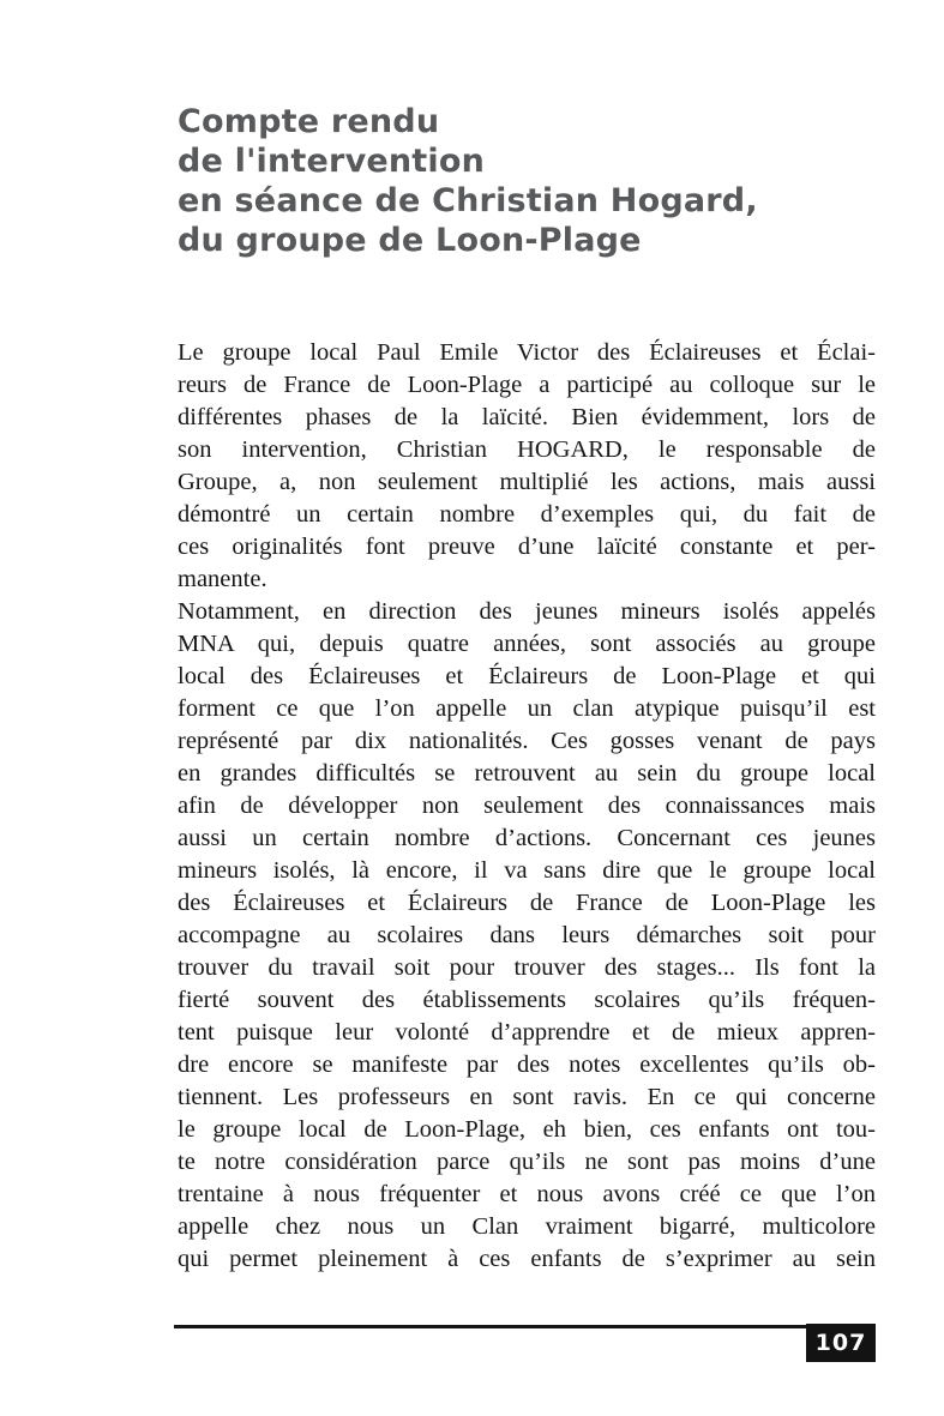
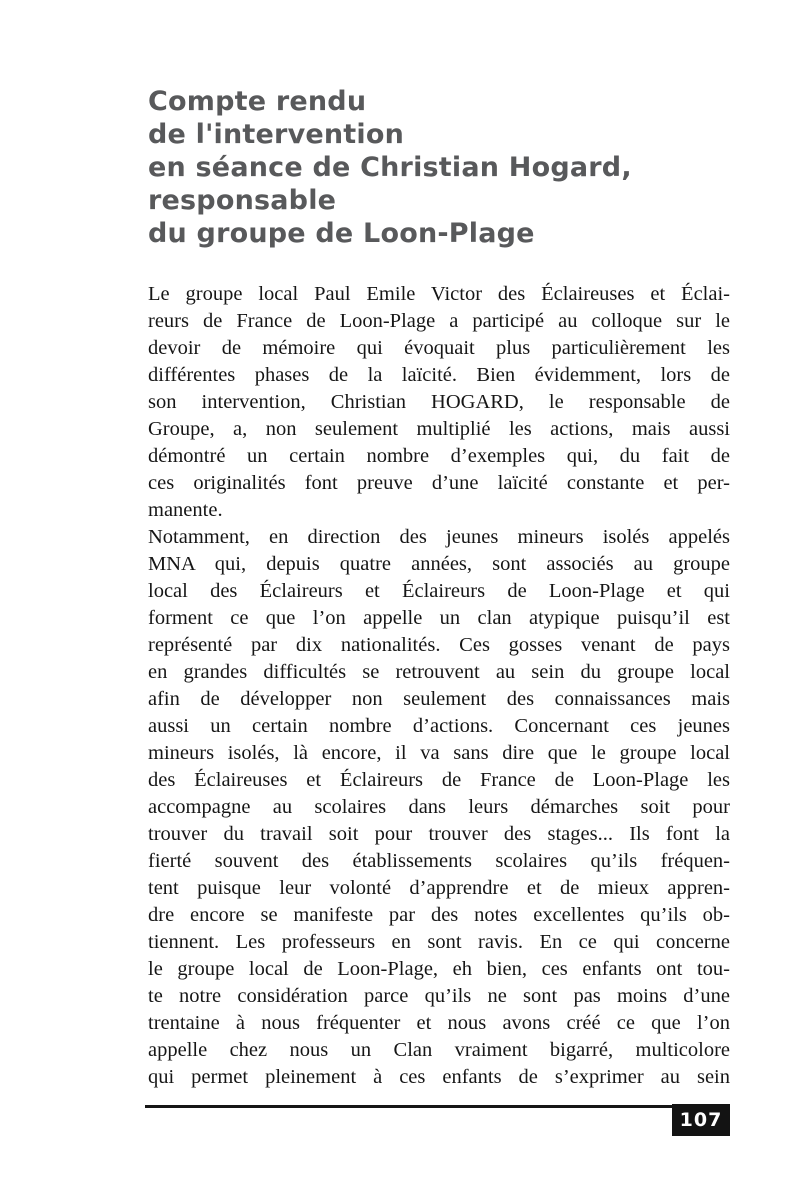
  Compte rendu
  de l'intervention
  en séance de Christian Hogard,
+ responsable
  du groupe de Loon-Plage
  Le groupe local Paul Emile Victor des Éclaireuses et Éclai-
  reurs de France de Loon-Plage a participé au colloque sur le
+ devoir de mémoire qui évoquait plus particulièrement les
  différentes phases de la laïcité. Bien évidemment, lors de
  son intervention, Christian HOGARD, le responsable de
  Groupe, a, non seulement multiplié les actions, mais aussi
  démontré un certain nombre d’exemples qui, du fait de
  ces originalités font preuve d’une laïcité constante et per-
  manente.
  Notamment, en direction des jeunes mineurs isolés appelés
  MNA qui, depuis quatre années, sont associés au groupe
- local des Éclaireuses et Éclaireurs de Loon-Plage et qui
+ local des Éclaireurs et Éclaireurs de Loon-Plage et qui
  forment ce que l’on appelle un clan atypique puisqu’il est
  représenté par dix nationalités. Ces gosses venant de pays
  en grandes difficultés se retrouvent au sein du groupe local
  afin de développer non seulement des connaissances mais
  aussi un certain nombre d’actions. Concernant ces jeunes
  mineurs isolés, là encore, il va sans dire que le groupe local
  des Éclaireuses et Éclaireurs de France de Loon-Plage les
  accompagne au scolaires dans leurs démarches soit pour
  trouver du travail soit pour trouver des stages... Ils font la
  fierté souvent des établissements scolaires qu’ils fréquen-
  tent puisque leur volonté d’apprendre et de mieux appren-
  dre encore se manifeste par des notes excellentes qu’ils ob-
  tiennent. Les professeurs en sont ravis. En ce qui concerne
  le groupe local de Loon-Plage, eh bien, ces enfants ont tou-
  te notre considération parce qu’ils ne sont pas moins d’une
  trentaine à nous fréquenter et nous avons créé ce que l’on
  appelle chez nous un Clan vraiment bigarré, multicolore
  qui permet pleinement à ces enfants de s’exprimer au sein
  107
